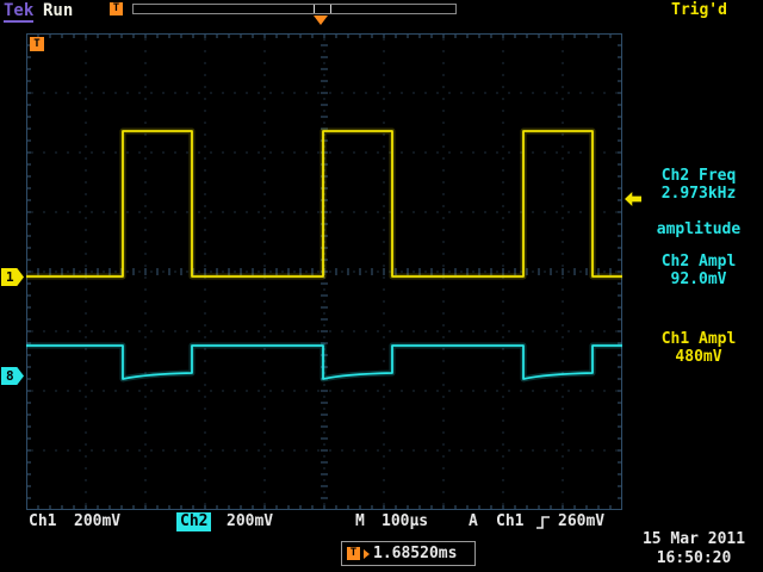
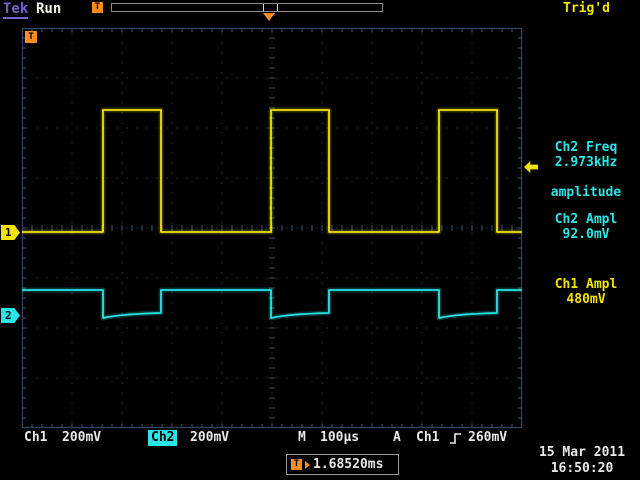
  Tek
  Run
  T
  Trig'd
  T
  1
- 8
+ 2
  Ch2 Freq
  2.973kHz
  amplitude
  Ch2 Ampl
  92.0mV
  Ch1 Ampl
  480mV
  Ch1
  200mV
  Ch2
  200mV
  M
  100µs
  A
  Ch1
  260mV
  T
  1.68520ms
  15 Mar 2011
  16:50:20
